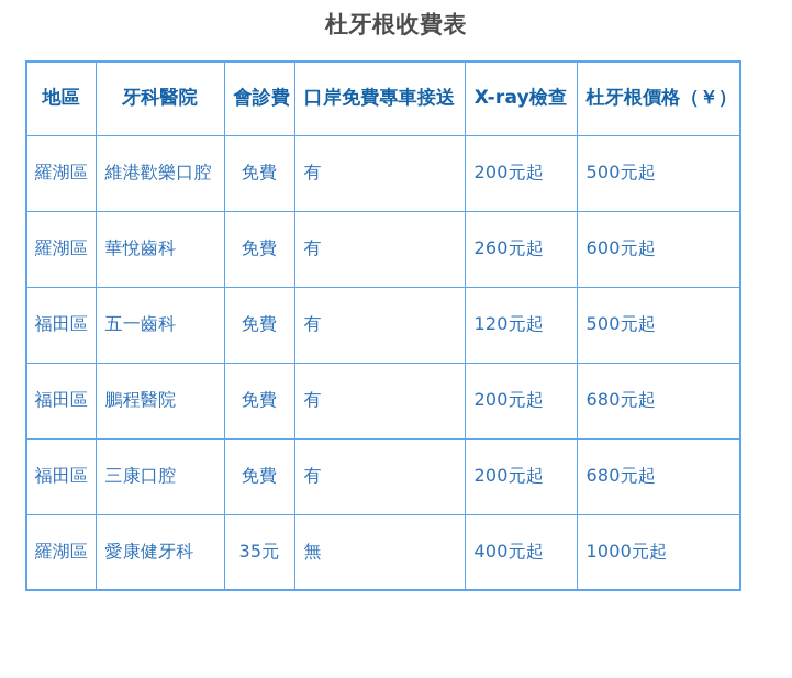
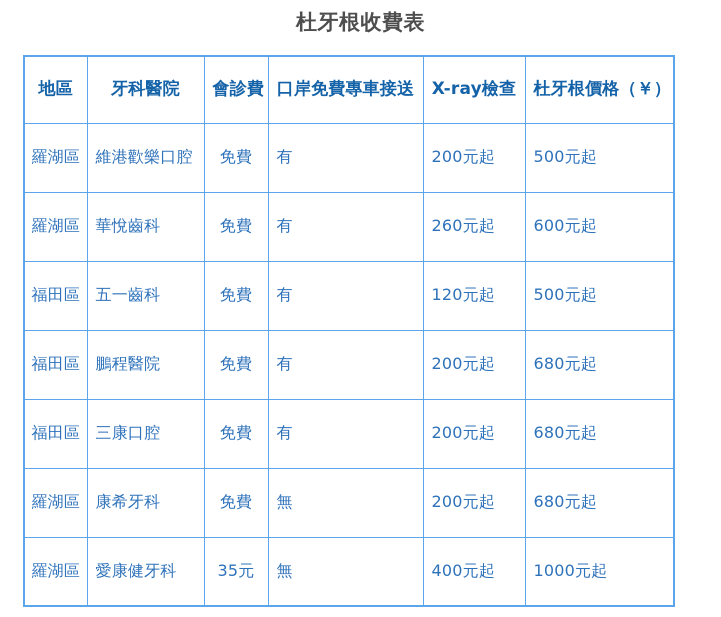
  杜牙根收費表
  地區	牙科醫院	會診費	口岸免費專車接送	X-ray檢查	杜牙根價格（￥）
  羅湖區	維港歡樂口腔	免費	有	200元起	500元起
  羅湖區	華悅齒科	免費	有	260元起	600元起
  福田區	五一齒科	免費	有	120元起	500元起
  福田區	鵬程醫院	免費	有	200元起	680元起
  福田區	三康口腔	免費	有	200元起	680元起
+ 羅湖區	康希牙科	免費	無	200元起	680元起
  羅湖區	愛康健牙科	35元	無	400元起	1000元起
